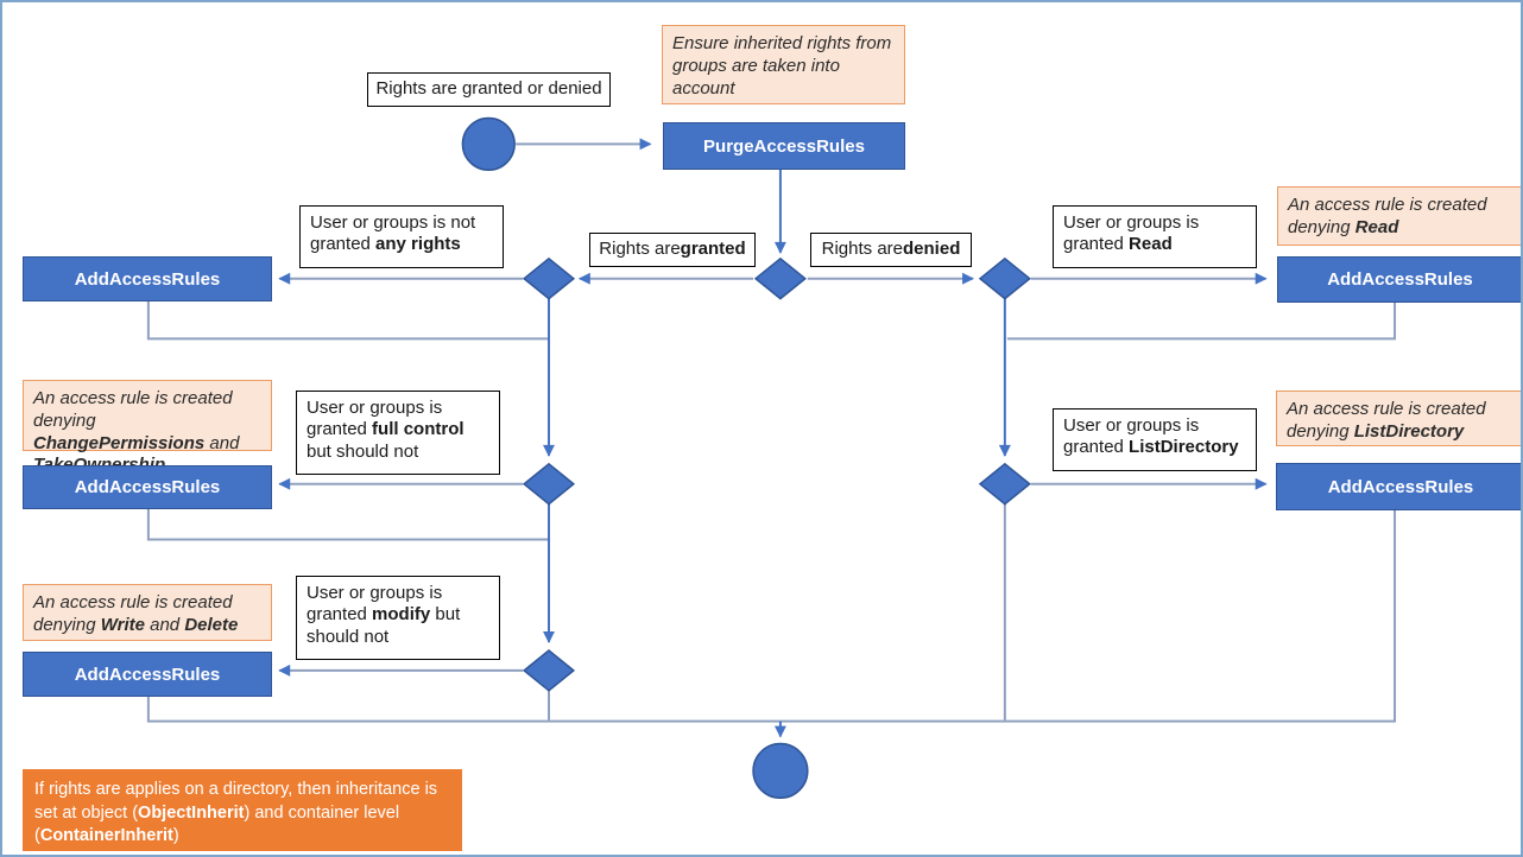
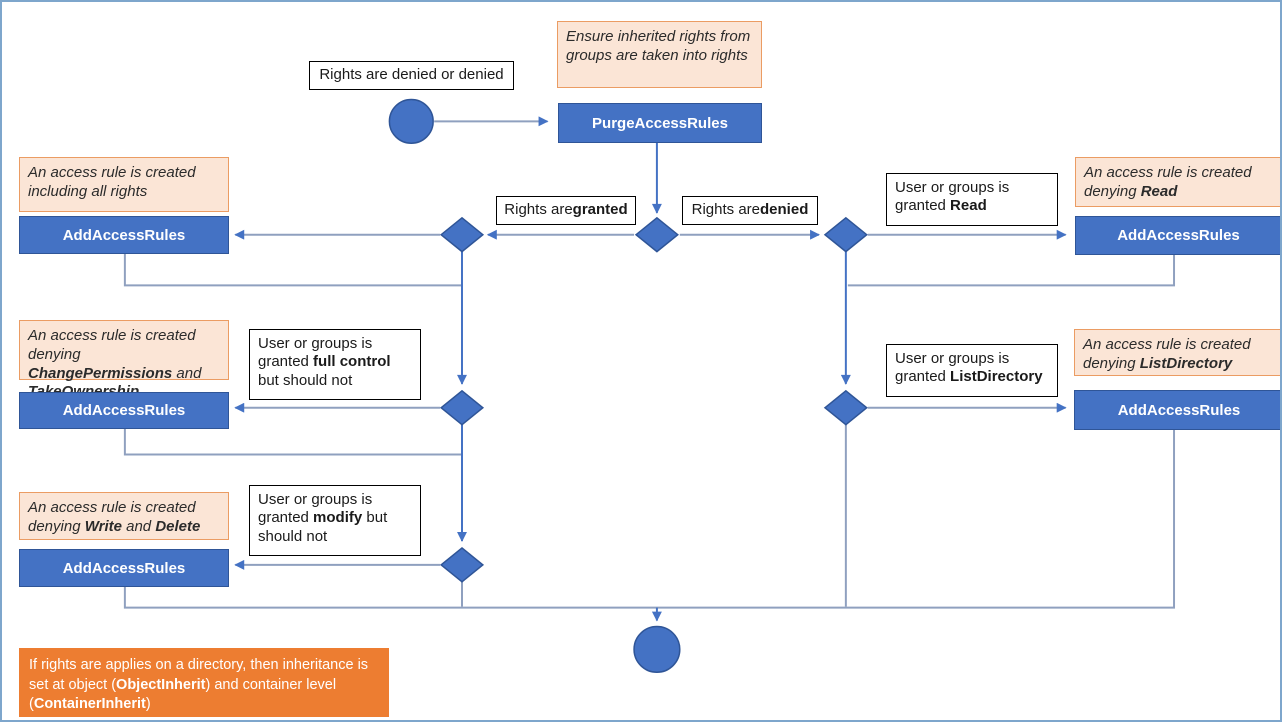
- Rights are granted or denied
+ Rights are denied or denied
- Ensure inherited rights from groups are taken into account
+ Ensure inherited rights from groups are taken into rights
  PurgeAccessRules
  Rights are
  granted
  Rights are
  denied
+ An access rule is created including all rights
  AddAccessRules
- User or groups is not granted any rights
  User or groups is granted Read
  An access rule is created denying Read
  AddAccessRules
  An access rule is created denying ChangePermissions and
  AddAccessRules
  User or groups is granted full control but should not
  User or groups is granted ListDirectory
  An access rule is created denying ListDirectory
  AddAccessRules
  An access rule is created denying Write and Delete
  AddAccessRules
  User or groups is granted modify but should not
  If rights are applies on a directory, then inheritance is set at object (ObjectInherit) and container level (ContainerInherit)
